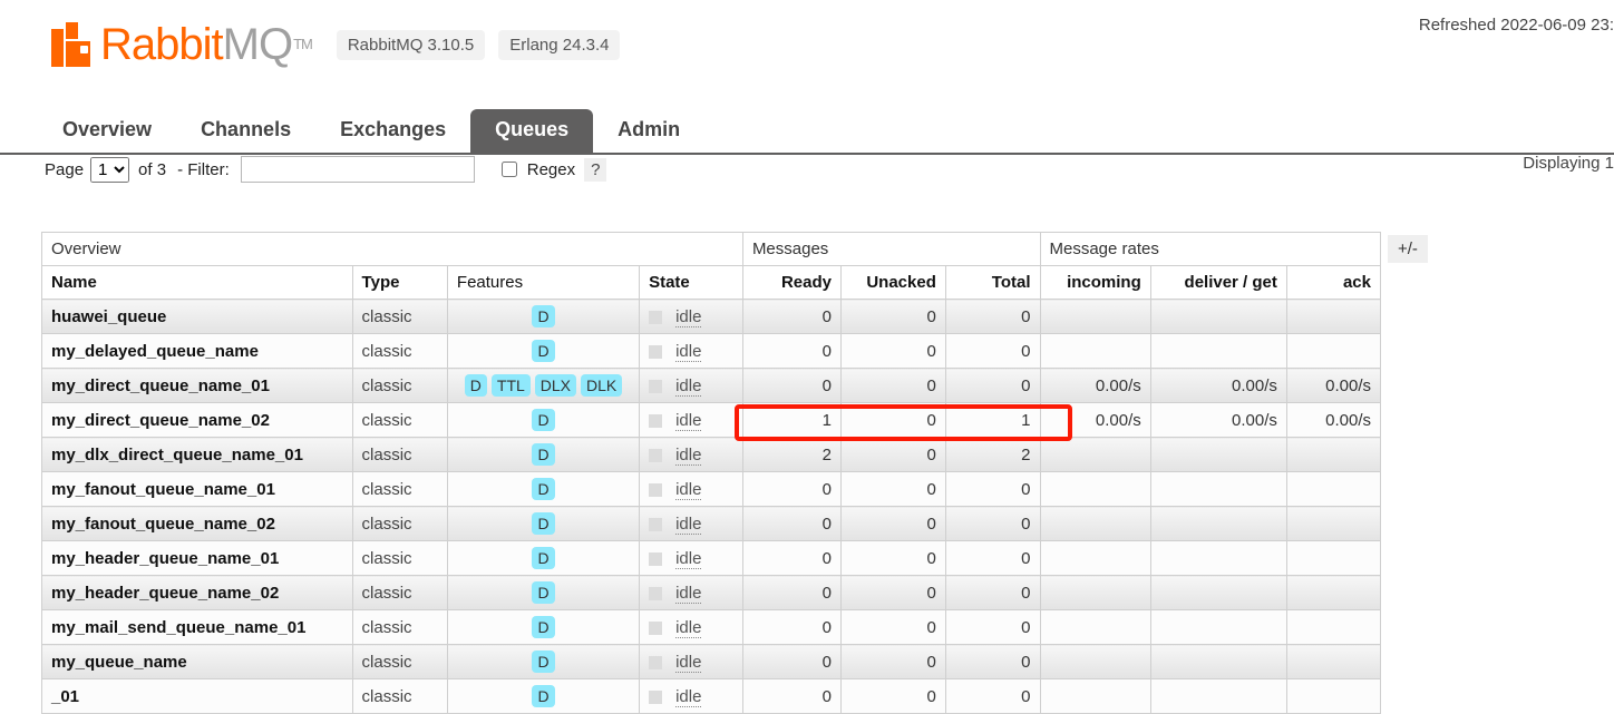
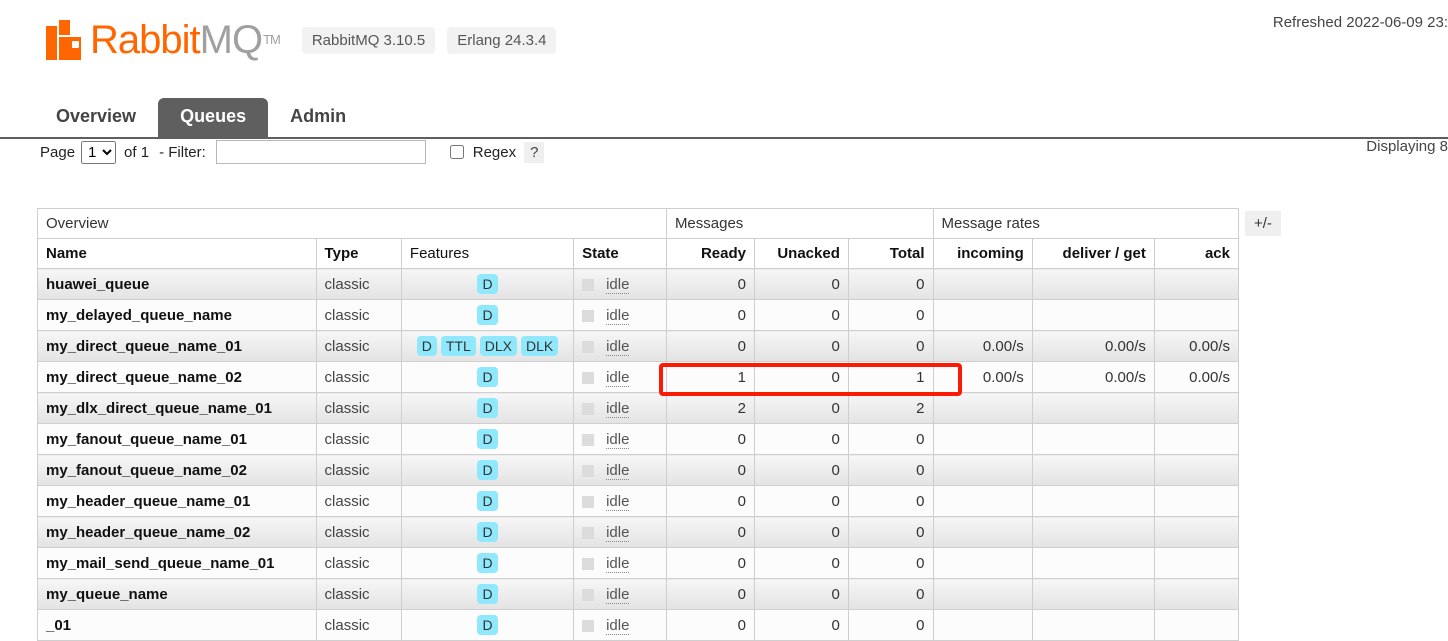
  Refreshed 2022-06-09 23:
  RabbitMQTM
  RabbitMQ 3.10.5
  Erlang 24.3.4
  Overview
- Channels
- Exchanges
  Queues
  Admin
  Page
  1
- of 3
+ of 1
  - Filter:
  Regex
  ?
- Displaying 1
+ Displaying 8
  Overview	Messages	Message rates
  Name	Type	Features	State	Ready	Unacked	Total	incoming	deliver / get	ack
  huawei_queue	classic	D	idle	0	0	0
  my_delayed_queue_name	classic	D	idle	0	0	0
  my_direct_queue_name_01	classic	D TTL DLX DLK	idle	0	0	0	0.00/s	0.00/s	0.00/s
  my_direct_queue_name_02	classic	D	idle	1	0	1	0.00/s	0.00/s	0.00/s
  my_dlx_direct_queue_name_01	classic	D	idle	2	0	2
  my_fanout_queue_name_01	classic	D	idle	0	0	0
  my_fanout_queue_name_02	classic	D	idle	0	0	0
  my_header_queue_name_01	classic	D	idle	0	0	0
  my_header_queue_name_02	classic	D	idle	0	0	0
  my_mail_send_queue_name_01	classic	D	idle	0	0	0
  my_queue_name	classic	D	idle	0	0	0
  _01	classic	D	idle	0	0	0
  +/-
